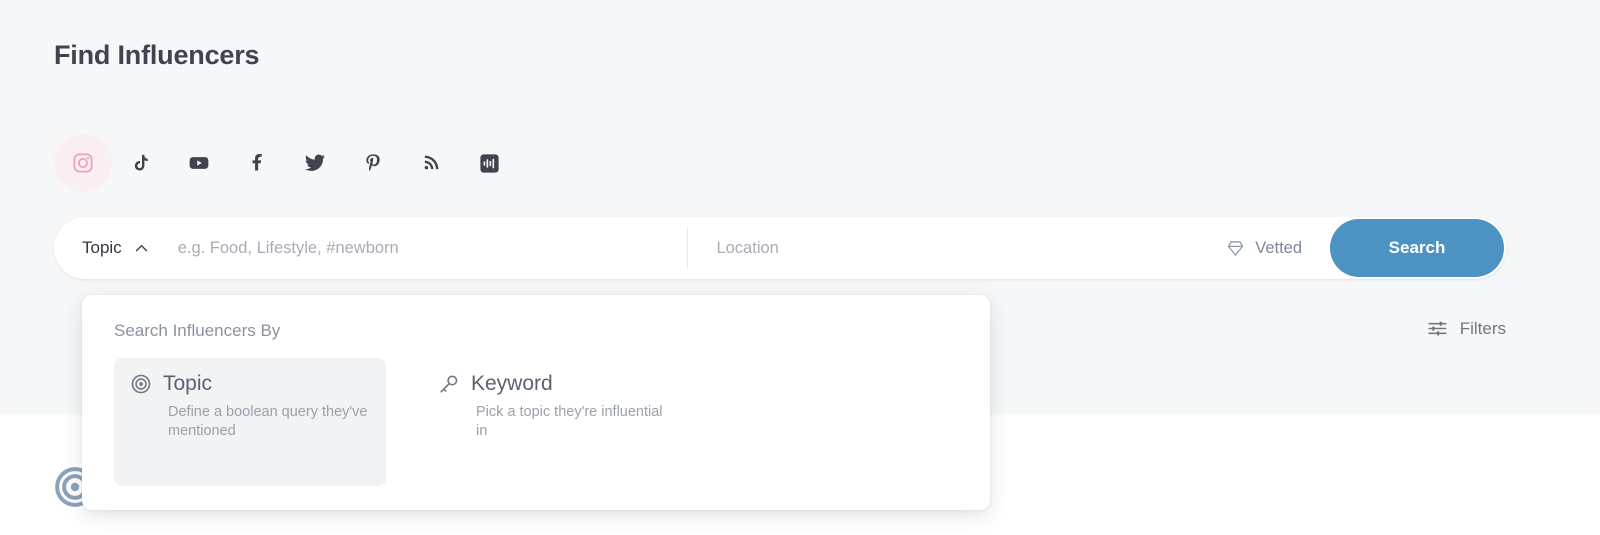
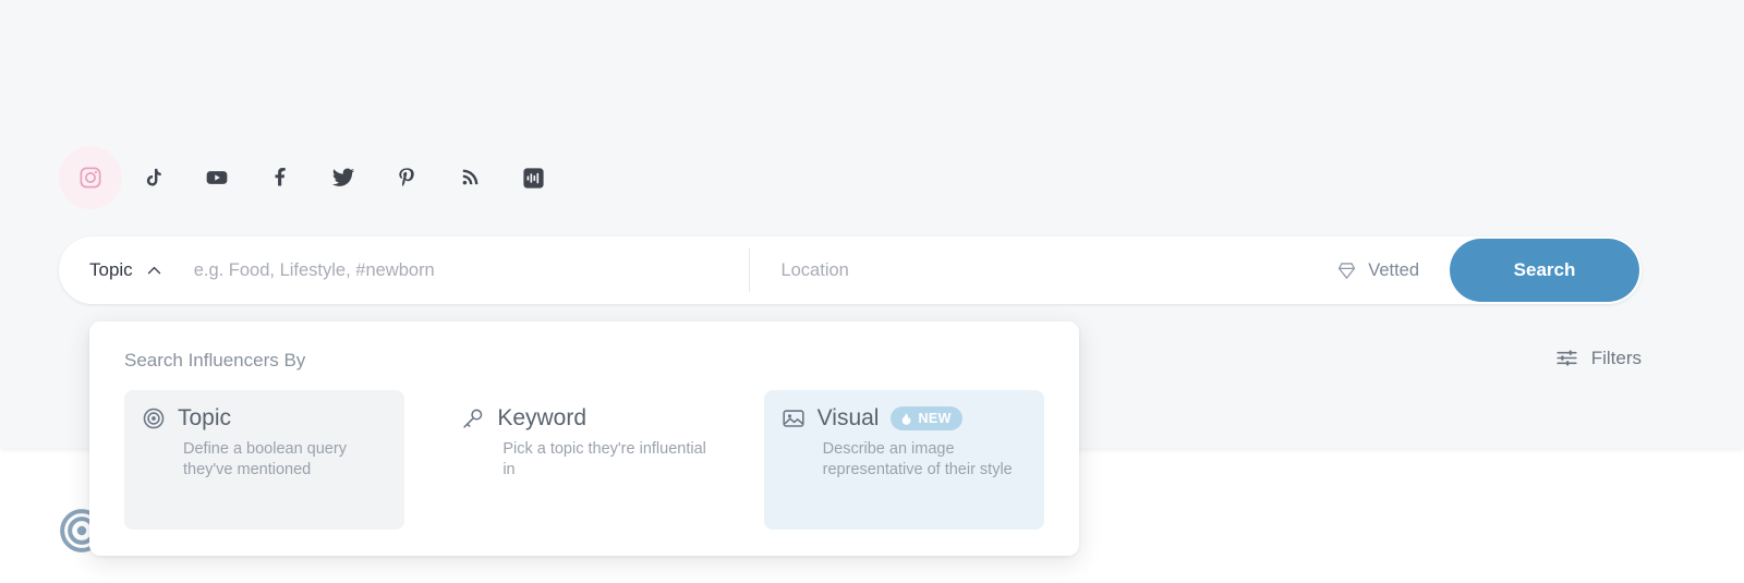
- Find Influencers
  Topic
  e.g. Food, Lifestyle, #newborn
  Location
  Vetted
  Search
  Filters
  Search Influencers By
  Topic
  Define a boolean query they've mentioned
  Keyword
  Pick a topic they're influential in
+ Visual
+ NEW
+ Describe an image representative of their style
